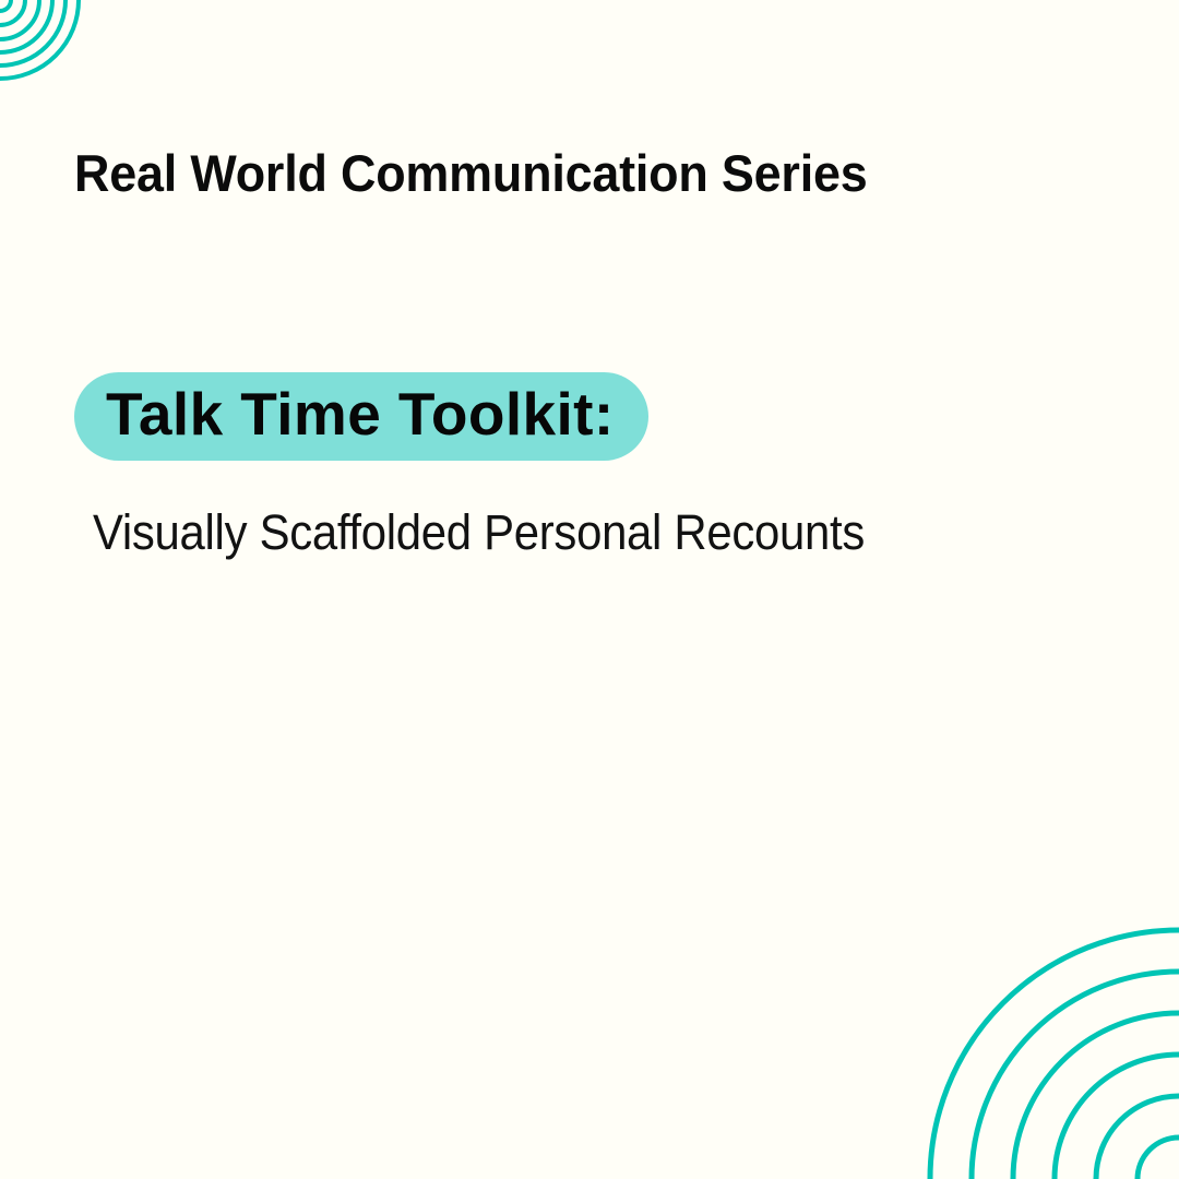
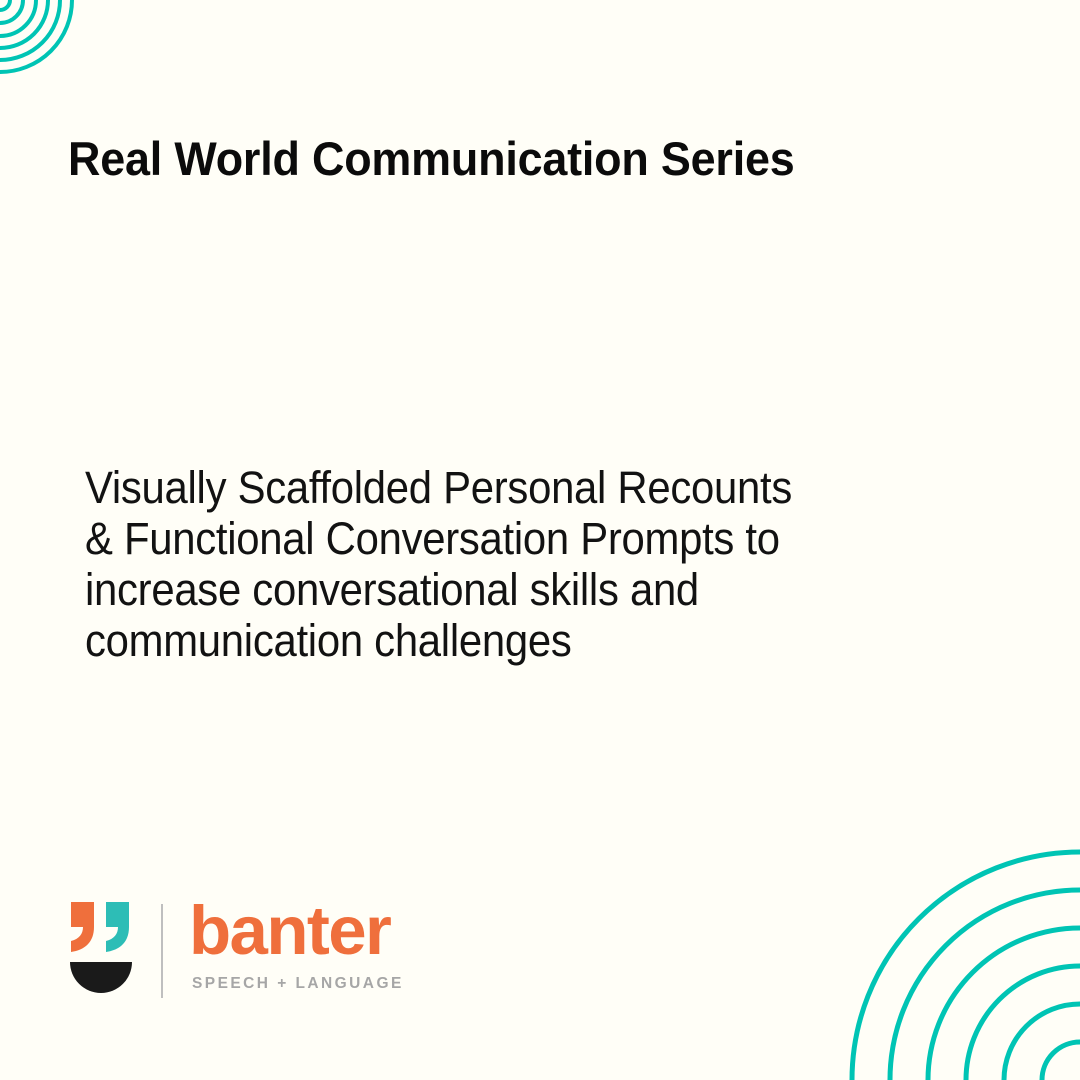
  Real World Communication Series
- Talk Time Toolkit:
  Visually Scaffolded Personal Recounts
+ & Functional Conversation Prompts to
+ increase conversational skills and
+ communication challenges
+ banter
+ SPEECH + LANGUAGE
